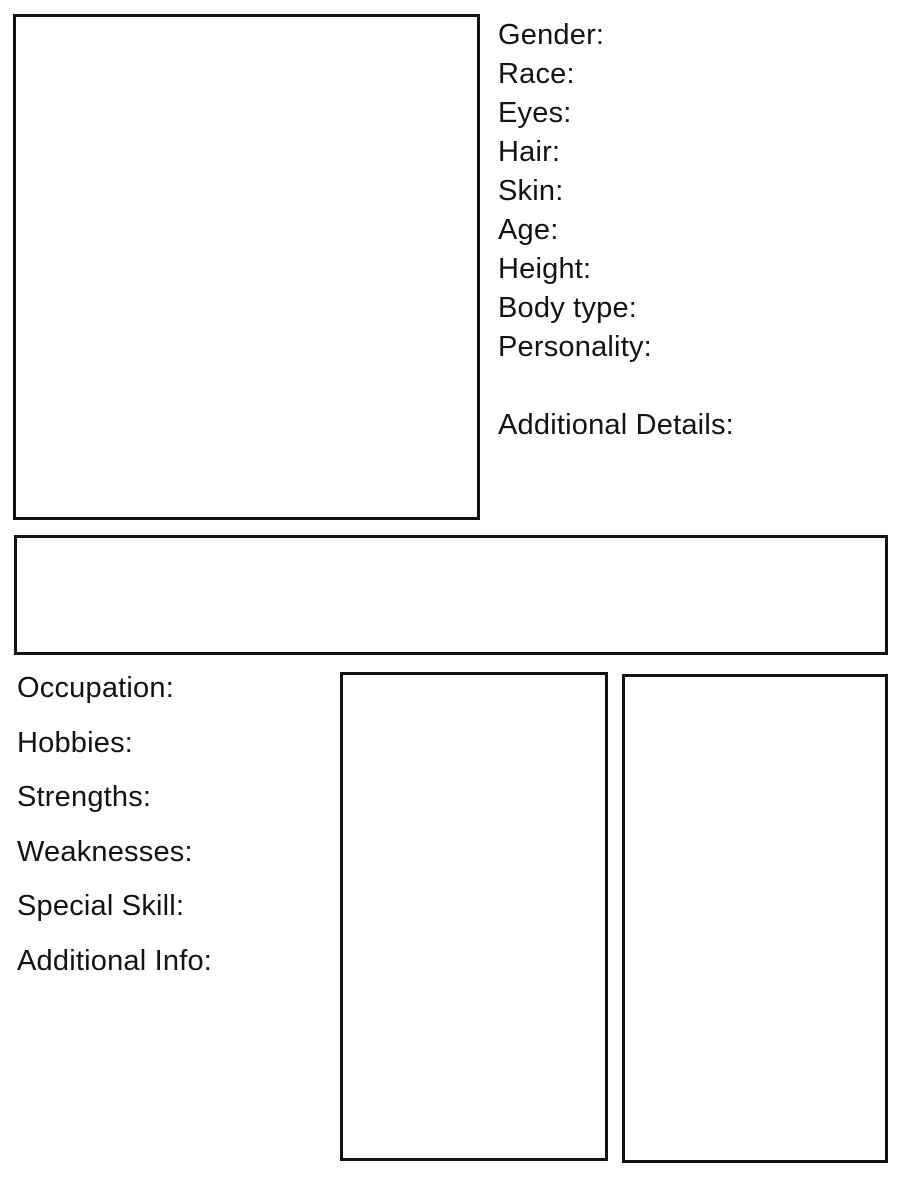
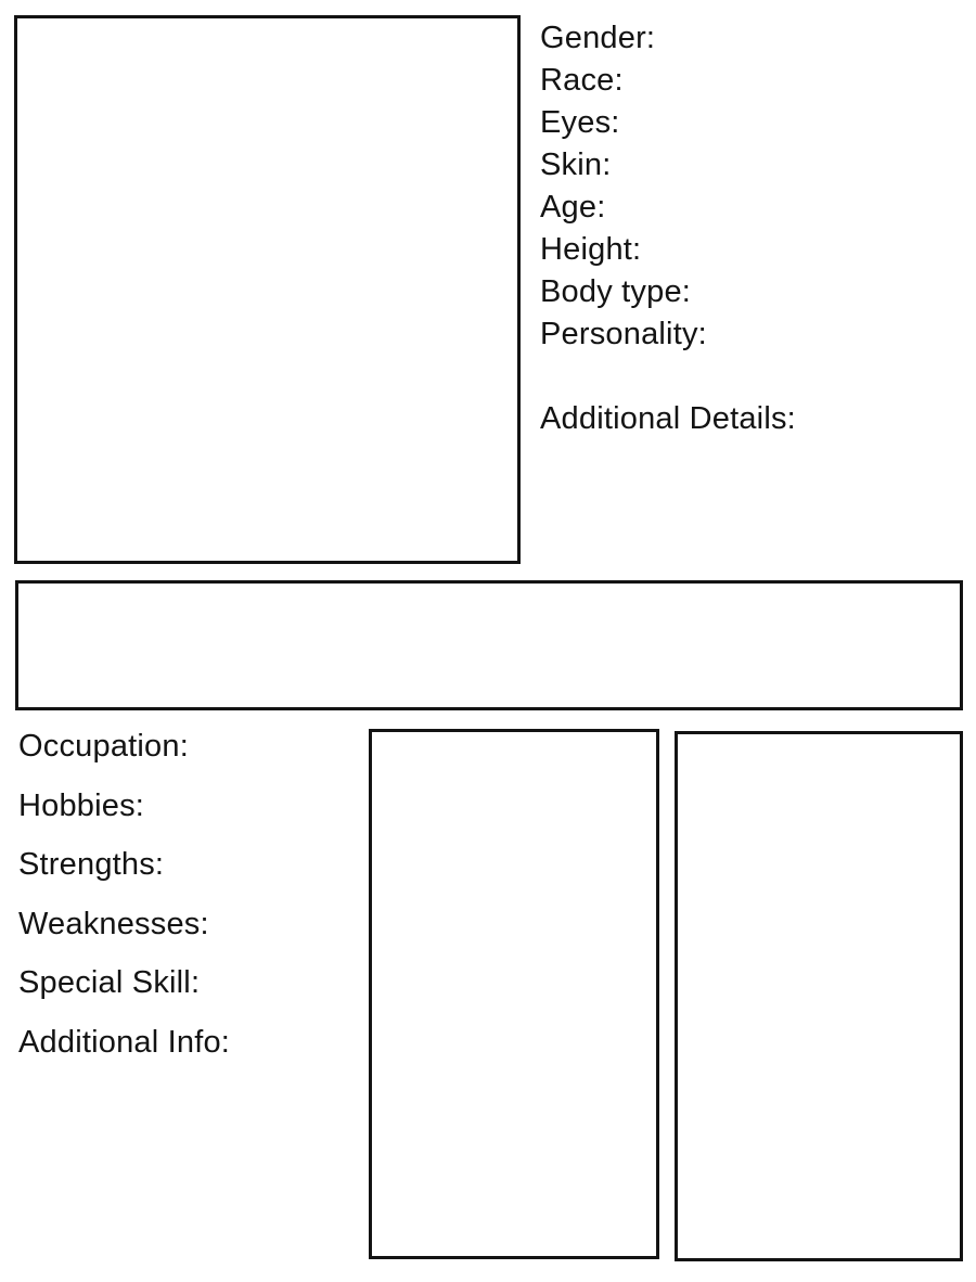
  Gender:
  Race:
  Eyes:
- Hair:
  Skin:
  Age:
  Height:
  Body type:
  Personality:
  Additional Details:
  Occupation:
  Hobbies:
  Strengths:
  Weaknesses:
  Special Skill:
  Additional Info:
